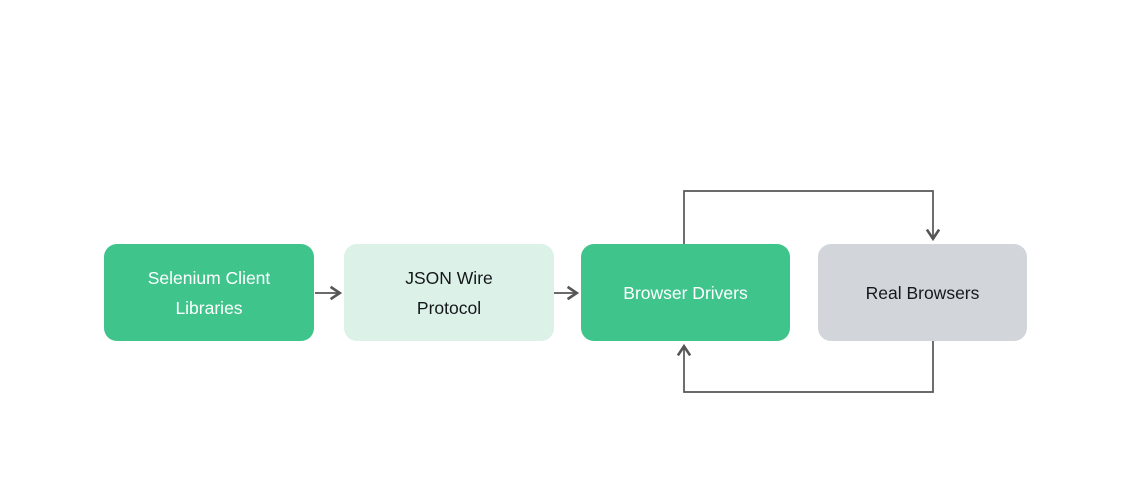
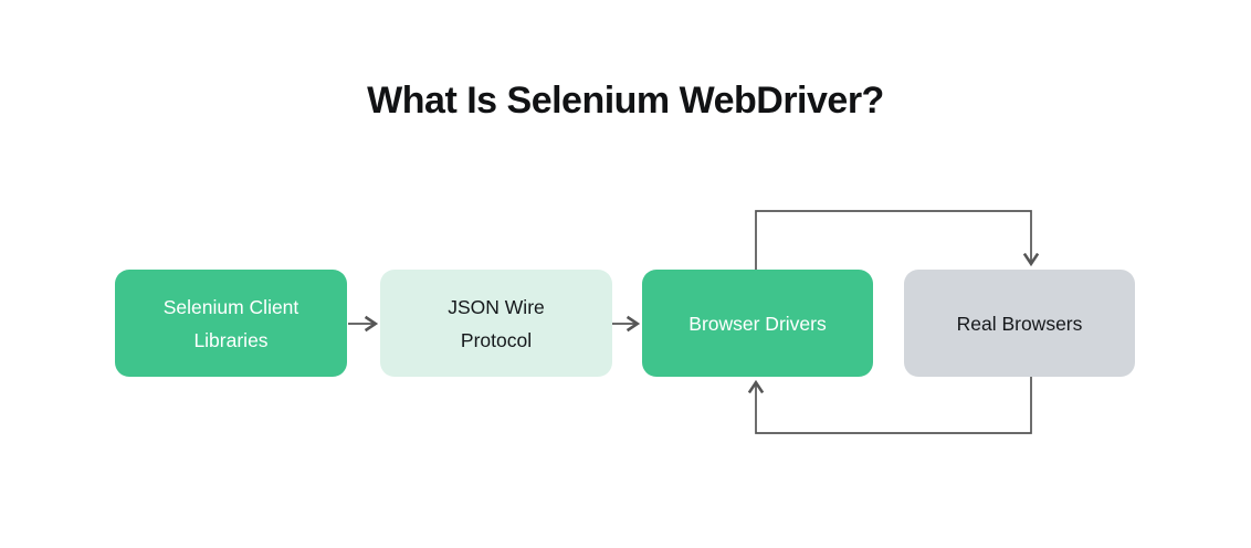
+ What Is Selenium WebDriver?
  Selenium Client
  Libraries
  JSON Wire
  Protocol
  Browser Drivers
  Real Browsers
